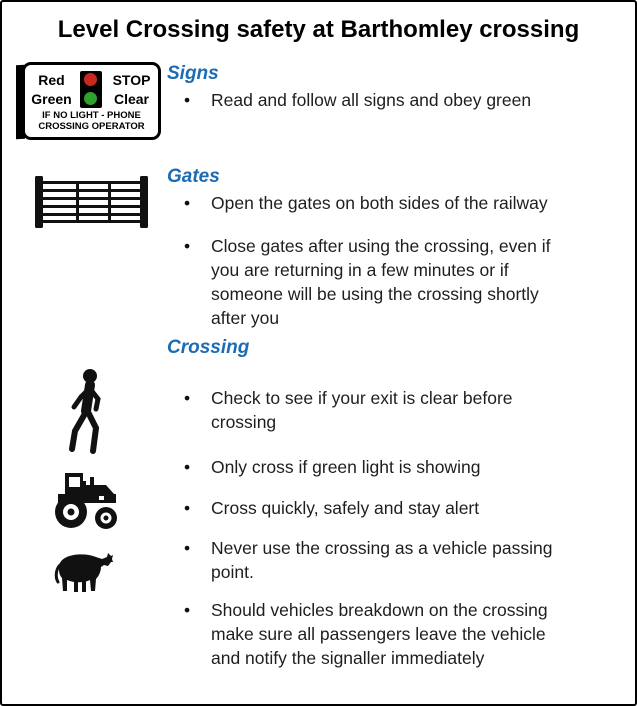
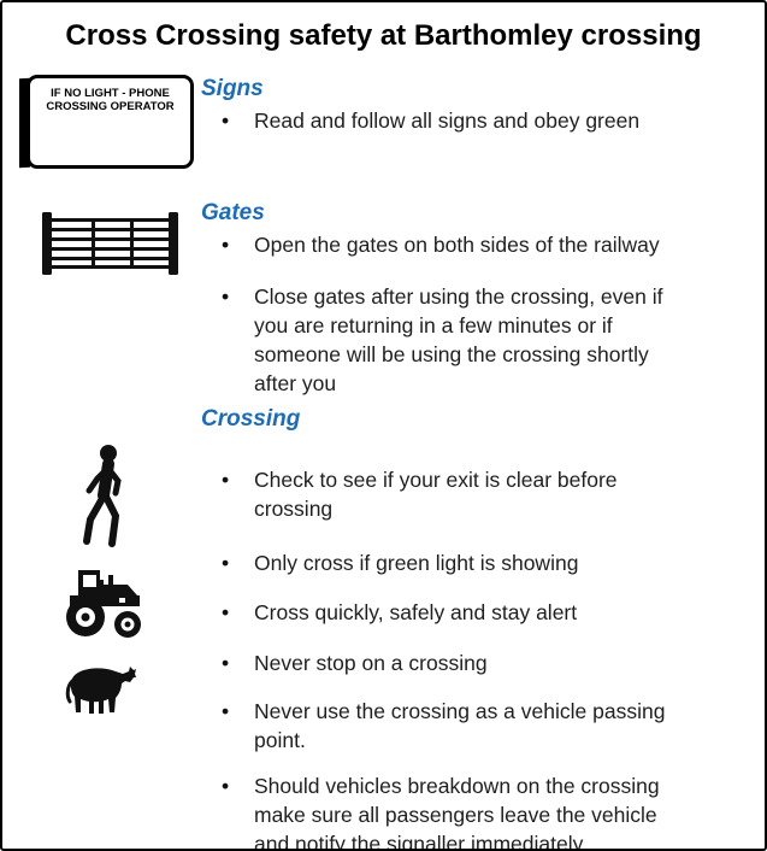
- Level Crossing safety at Barthomley crossing
+ Cross Crossing safety at Barthomley crossing
- Red
- STOP
- Green
- Clear
  IF NO LIGHT - PHONE
  CROSSING OPERATOR
  Signs
  Read and follow all signs and obey green
  Gates
  Open the gates on both sides of the railway
  Close gates after using the crossing, even if
  you are returning in a few minutes or if
  someone will be using the crossing shortly
  after you
  Crossing
  Check to see if your exit is clear before
  crossing
  Only cross if green light is showing
  Cross quickly, safely and stay alert
+ Never stop on a crossing
  Never use the crossing as a vehicle passing
  point.
  Should vehicles breakdown on the crossing
  make sure all passengers leave the vehicle
  and notify the signaller immediately
